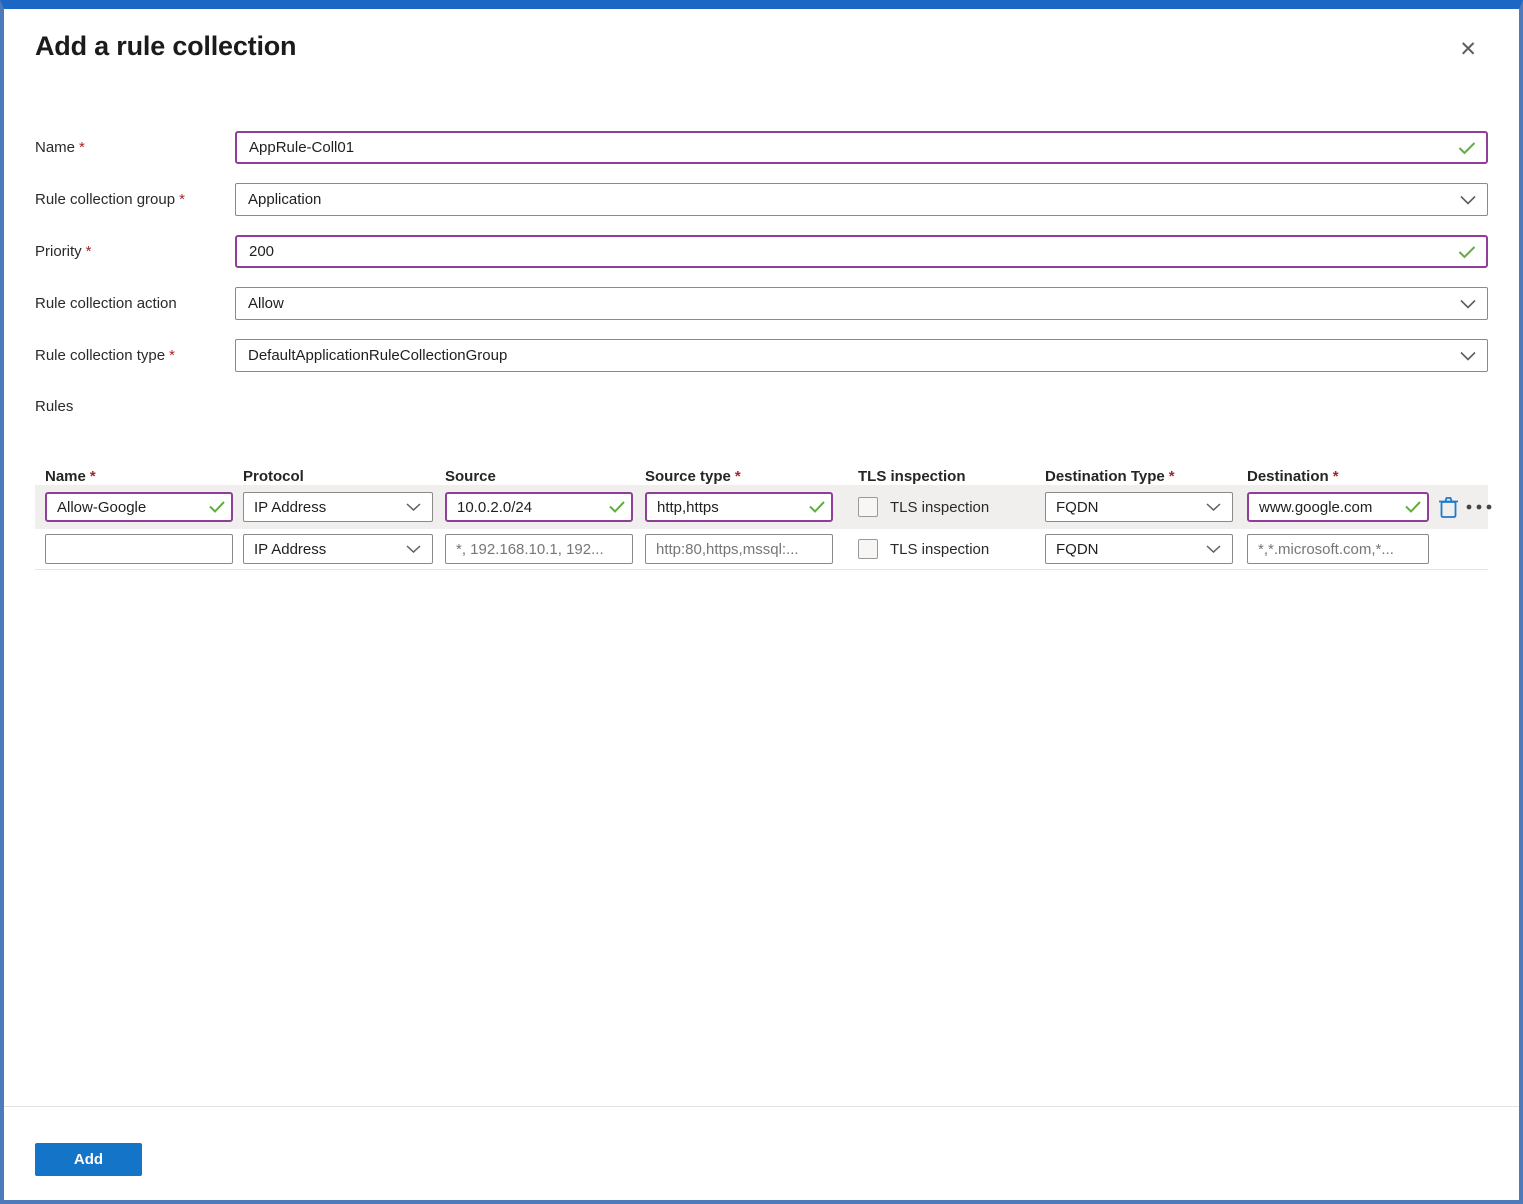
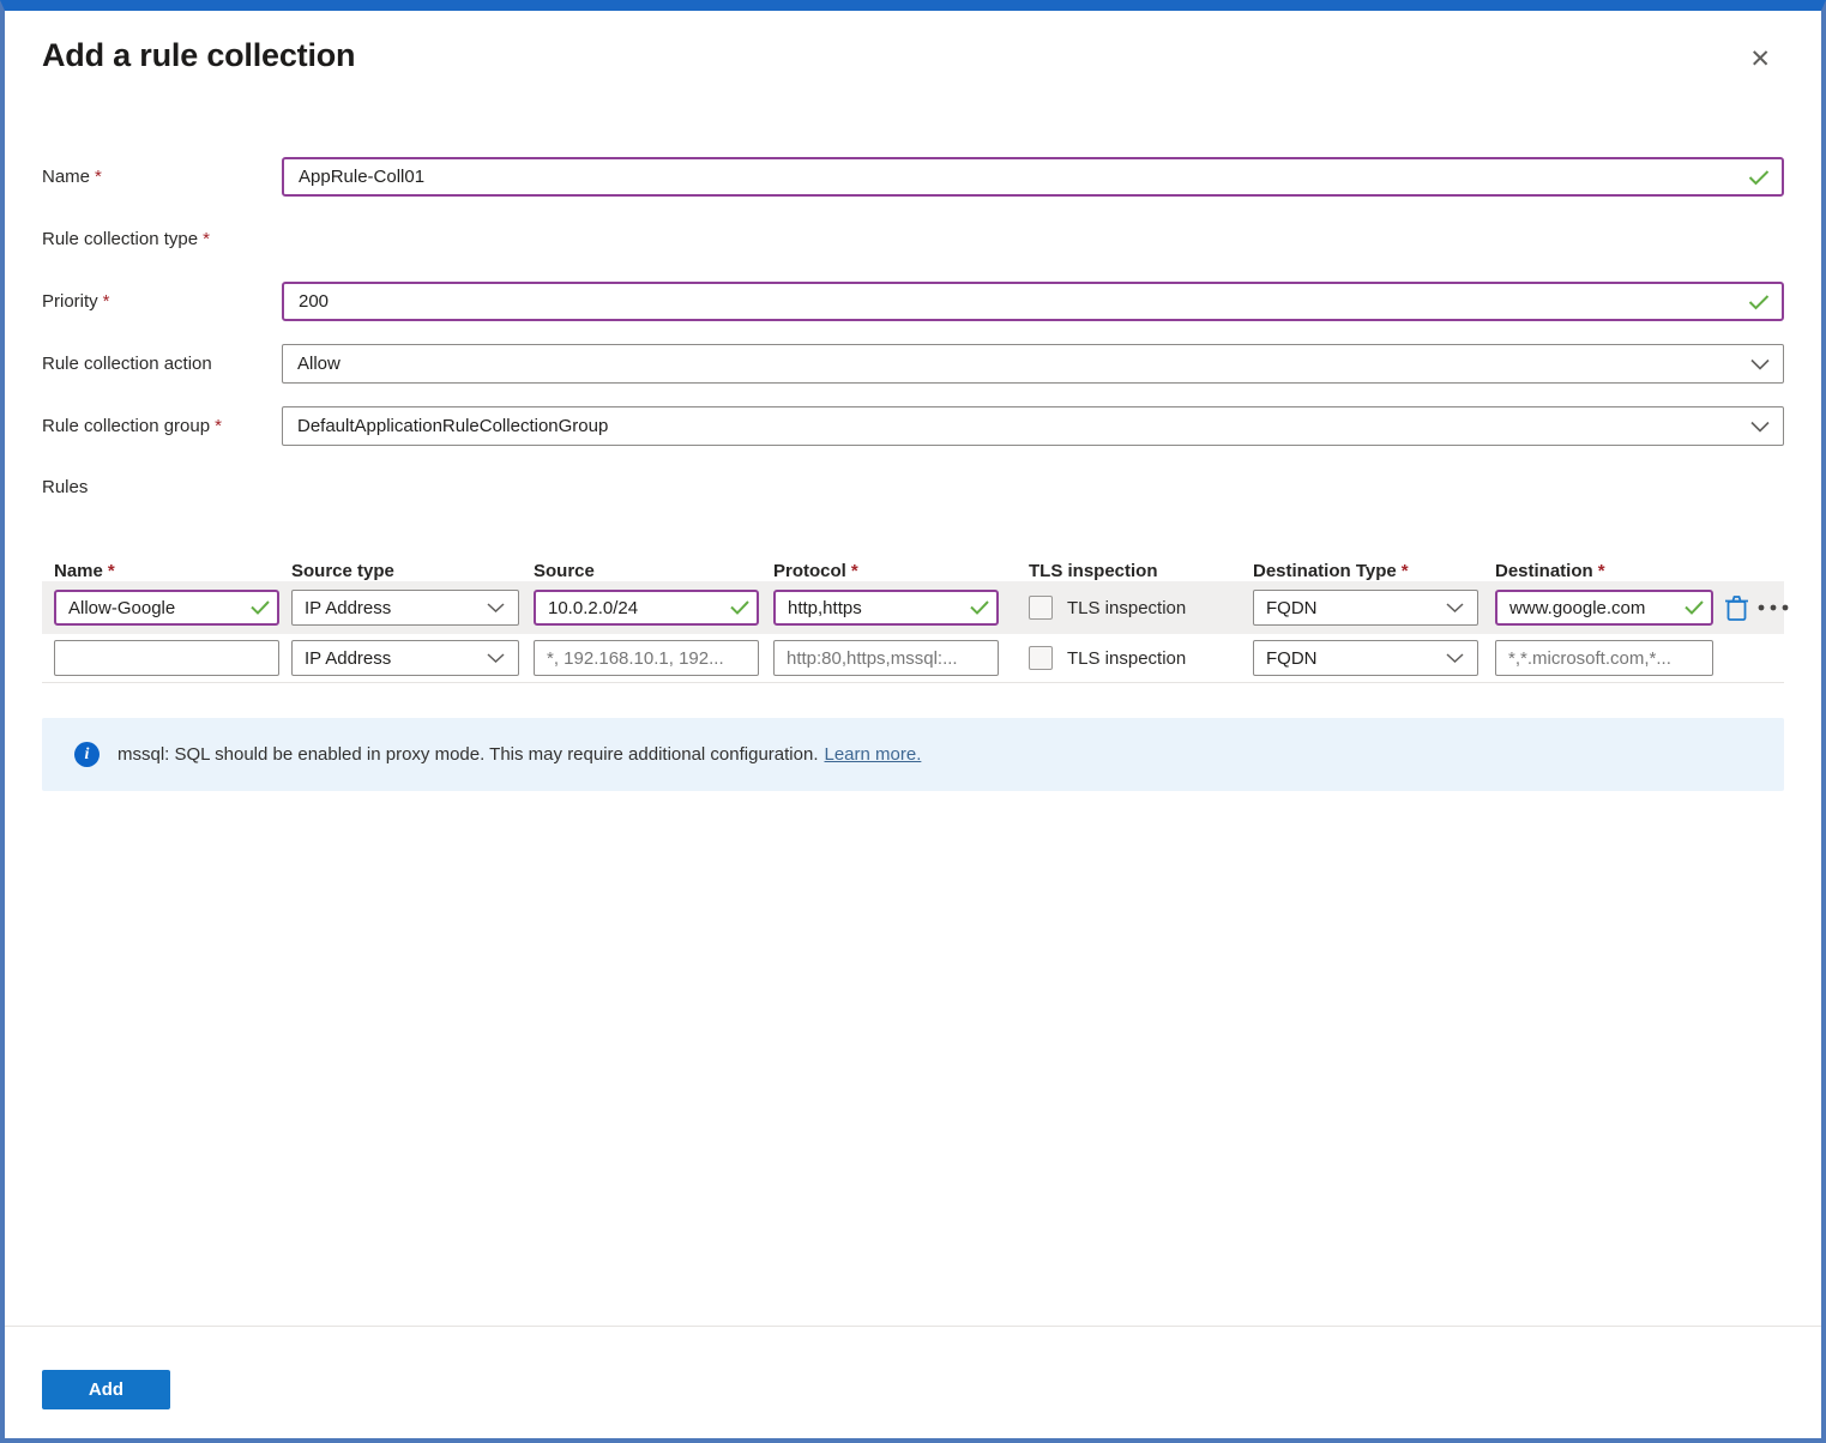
  ✕
  Add a rule collection
  Name *
  AppRule-Coll01
- Rule collection group *
+ Rule collection type *
- Application
  Priority *
  200
  Rule collection action
  Allow
- Rule collection type *
+ Rule collection group *
  DefaultApplicationRuleCollectionGroup
  Rules
  Name *
- Protocol
+ Source type
  Source
- Source type *
+ Protocol *
  TLS inspection
  Destination Type *
  Destination *
  Allow-Google
  IP Address
  10.0.2.0/24
  http,https
  TLS inspection
  FQDN
  www.google.com
  IP Address
  *, 192.168.10.1, 192...
  http:80,https,mssql:...
  TLS inspection
  FQDN
  *,*.microsoft.com,*...
+ i
+ mssql: SQL should be enabled in proxy mode. This may require additional configuration. Learn more.
  Add
